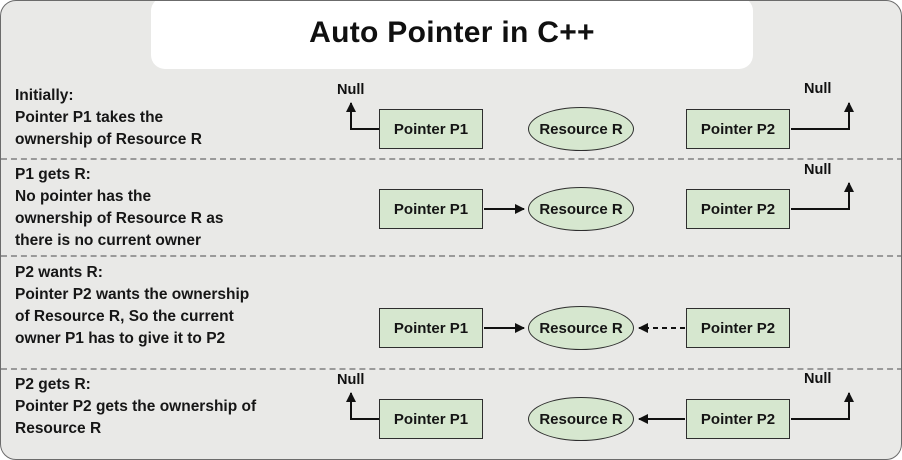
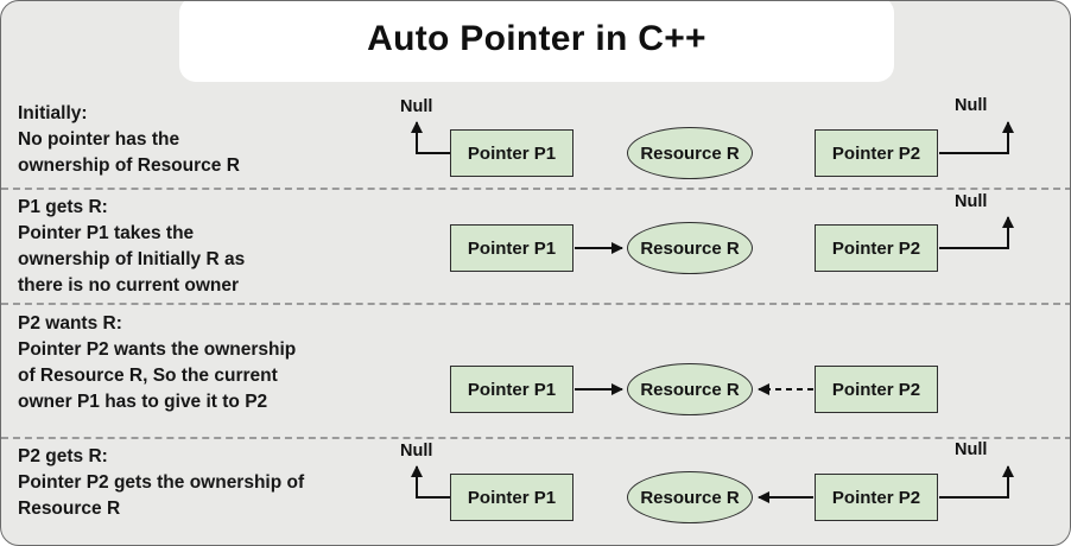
  Auto Pointer in C++
  Initially:
- Pointer P1 takes the
+ No pointer has the
  ownership of Resource R
  Null
  Pointer P1
  Resource R
  Pointer P2
  Null
  P1 gets R:
- No pointer has the
+ Pointer P1 takes the
- ownership of Resource R as
+ ownership of Initially R as
  there is no current owner
  Pointer P1
  Resource R
  Pointer P2
  Null
  P2 wants R:
  Pointer P2 wants the ownership
  of Resource R, So the current
  owner P1 has to give it to P2
  Pointer P1
  Resource R
  Pointer P2
  P2 gets R:
  Pointer P2 gets the ownership of
  Resource R
  Null
  Pointer P1
  Resource R
  Pointer P2
  Null
